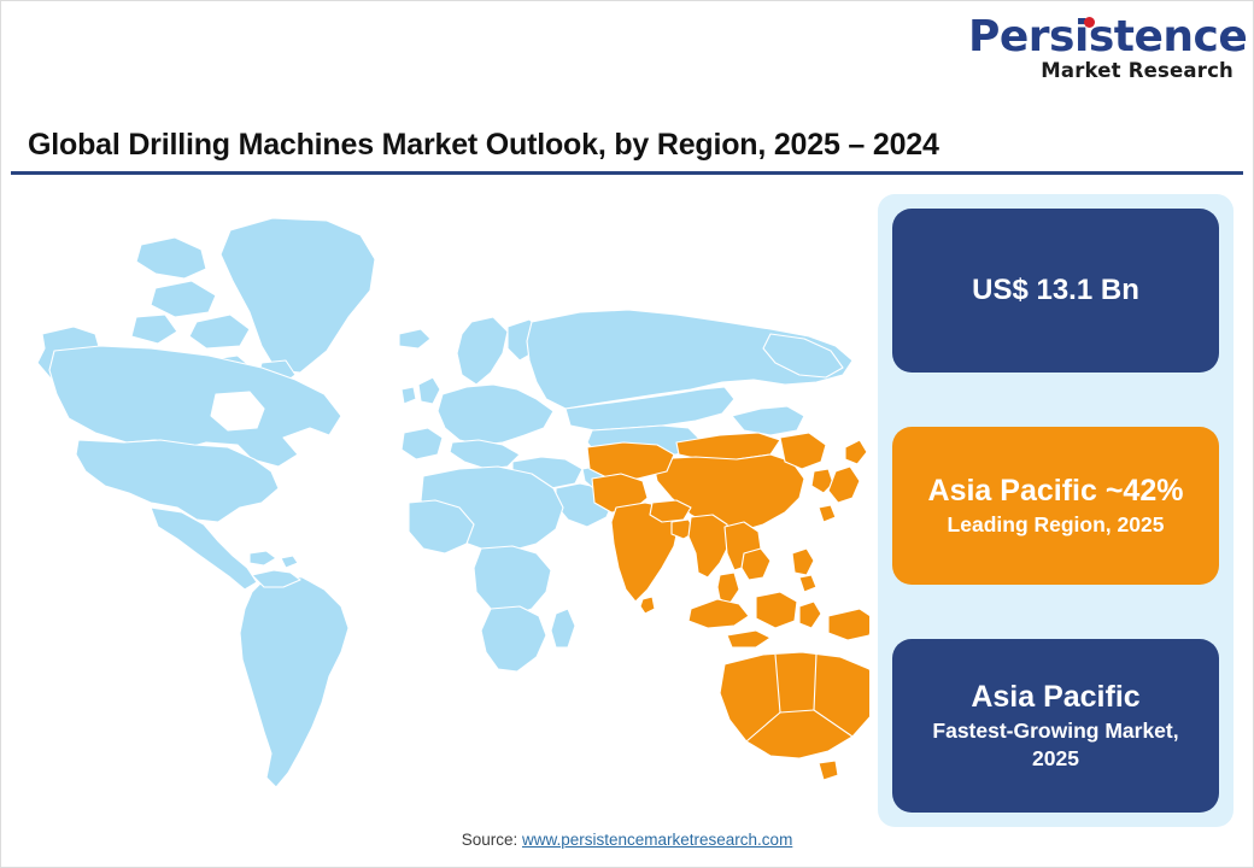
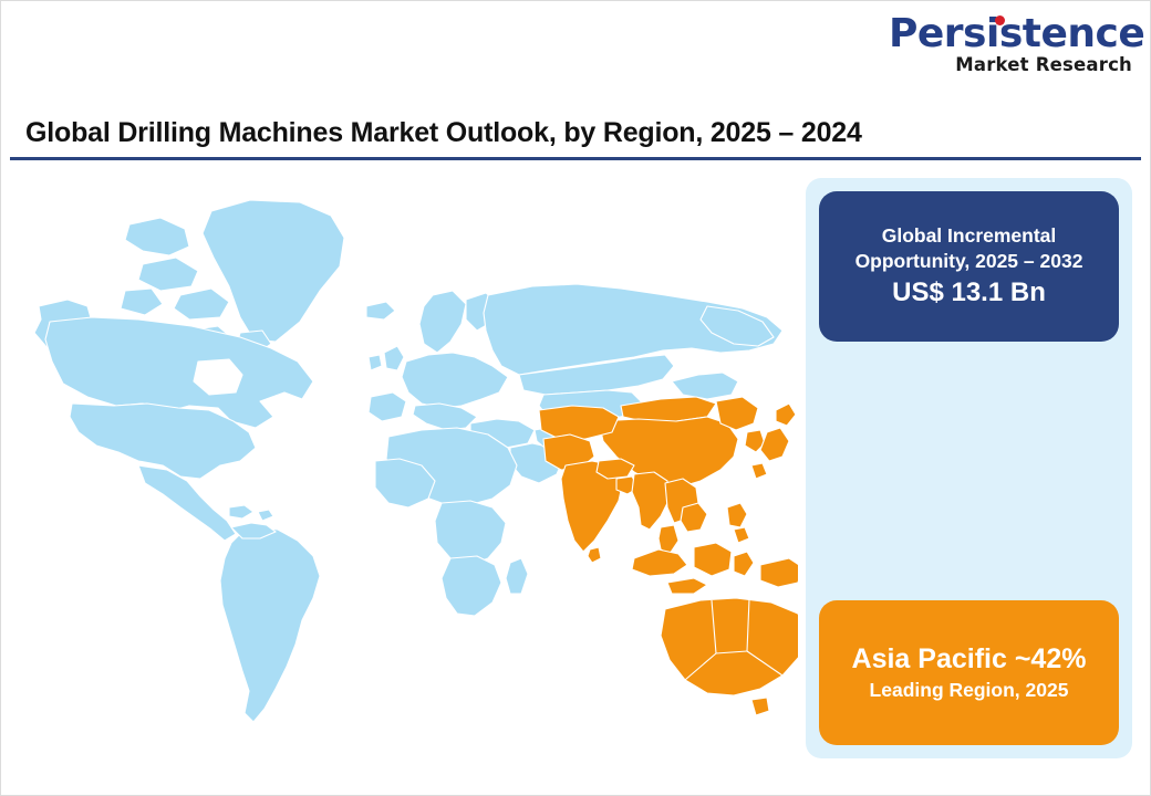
  Persistence
  Market Research
  Global Drilling Machines Market Outlook, by Region, 2025 – 2024
+ Global Incremental
+ Opportunity, 2025 – 2032
  US$ 13.1 Bn
  Asia Pacific ~42%
  Leading Region, 2025
- Asia Pacific
- Fastest-Growing Market,
- 2025
- Source: www.persistencemarketresearch.com
